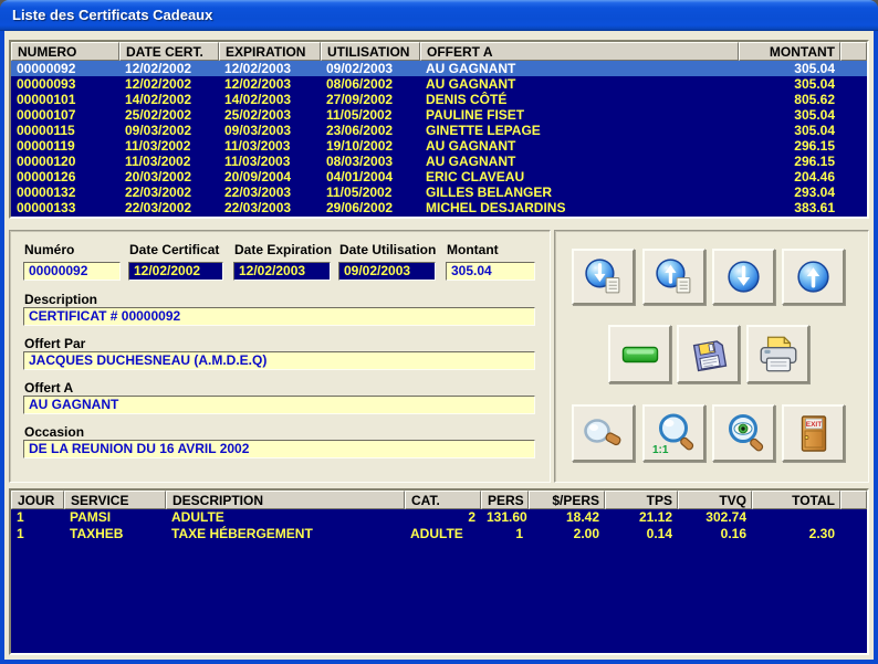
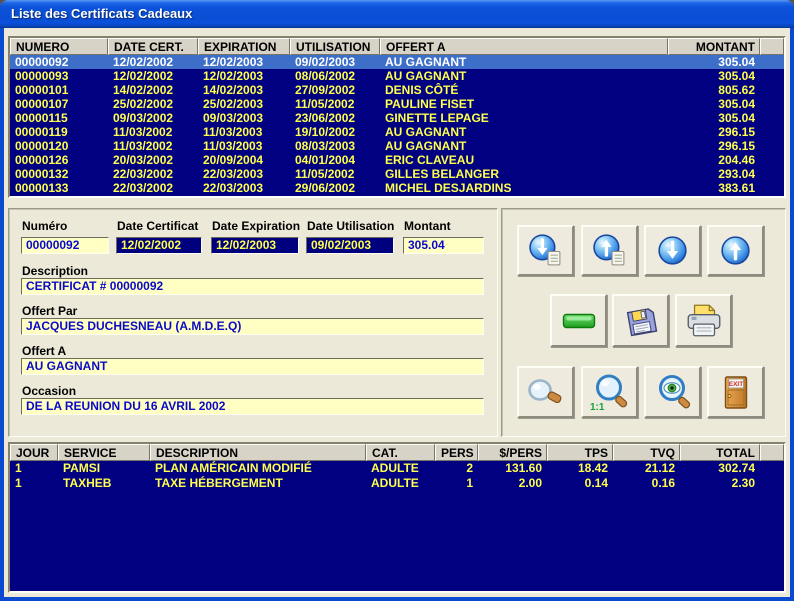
  Liste des Certificats Cadeaux
  NUMERO
  DATE CERT.
  EXPIRATION
  UTILISATION
  OFFERT A
  MONTANT
  00000092
  12/02/2002
  12/02/2003
  09/02/2003
  AU GAGNANT
  305.04
  00000093
  12/02/2002
  12/02/2003
  08/06/2002
  AU GAGNANT
  305.04
  00000101
  14/02/2002
  14/02/2003
  27/09/2002
  DENIS CÔTÉ
  805.62
  00000107
  25/02/2002
  25/02/2003
  11/05/2002
  PAULINE FISET
  305.04
  00000115
  09/03/2002
  09/03/2003
  23/06/2002
  GINETTE LEPAGE
  305.04
  00000119
  11/03/2002
  11/03/2003
  19/10/2002
  AU GAGNANT
  296.15
  00000120
  11/03/2002
  11/03/2003
  08/03/2003
  AU GAGNANT
  296.15
  00000126
  20/03/2002
  20/09/2004
  04/01/2004
  ERIC CLAVEAU
  204.46
  00000132
  22/03/2002
  22/03/2003
  11/05/2002
  GILLES BELANGER
  293.04
  00000133
  22/03/2002
  22/03/2003
  29/06/2002
  MICHEL DESJARDINS
  383.61
  Numéro
  Date Certificat
  Date Expiration
  Date Utilisation
  Montant
  00000092
  12/02/2002
  12/02/2003
  09/02/2003
  305.04
  Description
  CERTIFICAT # 00000092
  Offert Par
  JACQUES DUCHESNEAU (A.M.D.E.Q)
  Offert A
  AU GAGNANT
  Occasion
  DE LA REUNION DU 16 AVRIL 2002
  1:1
  JOUR
  SERVICE
  DESCRIPTION
  CAT.
  PERS
  $/PERS
  TPS
  TVQ
  TOTAL
  1
  PAMSI
+ PLAN AMÉRICAIN MODIFIÉ
  ADULTE
  2
  131.60
  18.42
  21.12
  302.74
  1
  TAXHEB
  TAXE HÉBERGEMENT
  ADULTE
  1
  2.00
  0.14
  0.16
  2.30
